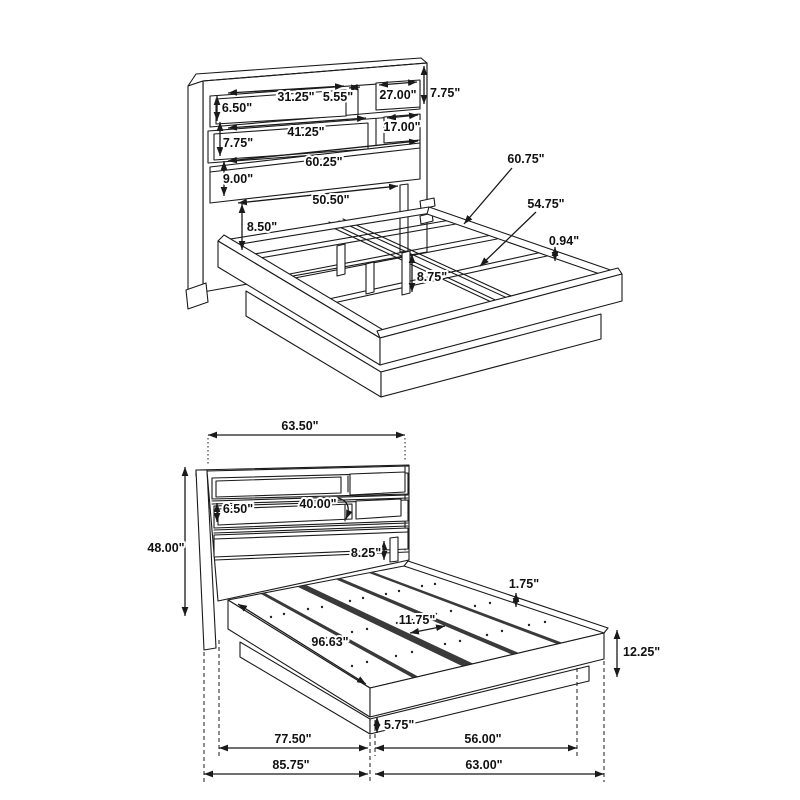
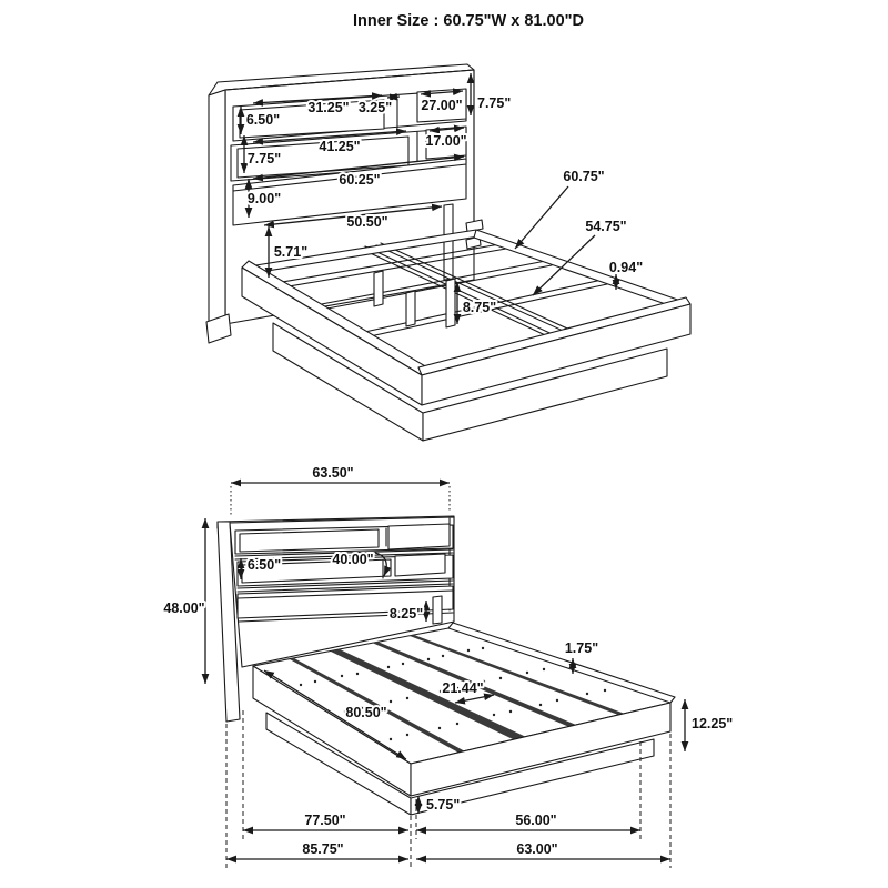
+ Inner Size : 60.75"W x 81.00"D
  6.50"
  31.25"
- 5.55"
+ 3.25"
  27.00"
  7.75"
  7.75"
  41.25"
  17.00"
  9.00"
  60.25"
  50.50"
- 8.50"
+ 5.71"
  8.75"
  0.94"
  60.75"
  54.75"
  63.50"
  48.00"
  6.50"
  40.00"
  8.25"
  1.75"
- 11.75"
+ 21.44"
- 96.63"
+ 80.50"
  12.25"
  5.75"
  77.50"
  56.00"
  85.75"
  63.00"
